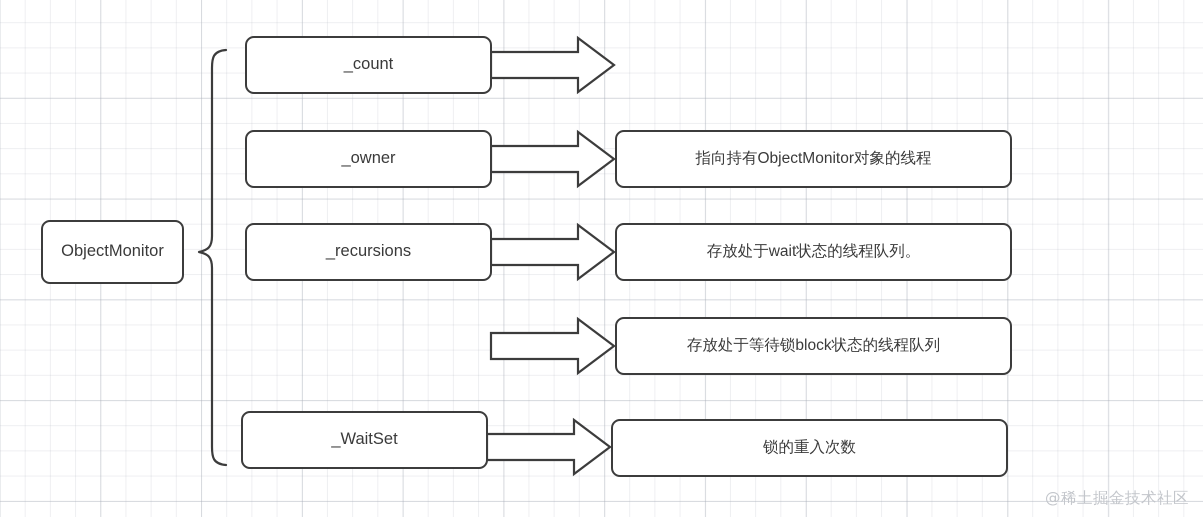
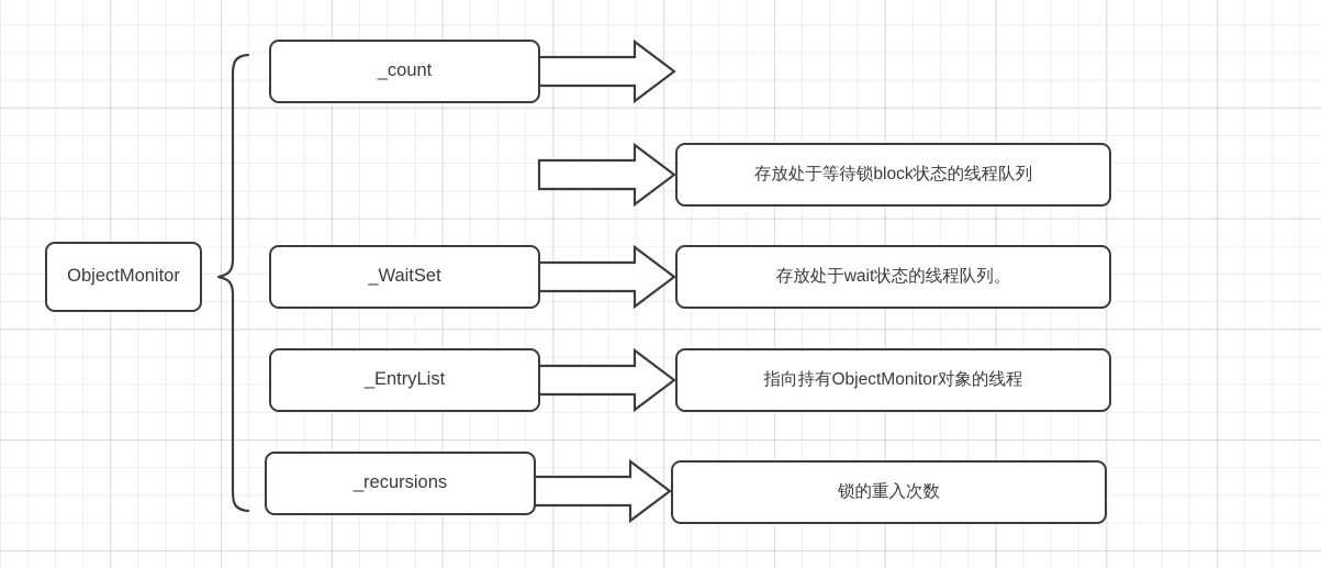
  ObjectMonitor
  _count
- _owner
- _recursions
+ _WaitSet
+ _EntryList
- _WaitSet
+ _recursions
- 指向持有ObjectMonitor对象的线程
+ 存放处于等待锁block状态的线程队列
  存放处于wait状态的线程队列。
- 存放处于等待锁block状态的线程队列
+ 指向持有ObjectMonitor对象的线程
  锁的重入次数
- @稀土掘金技术社区
